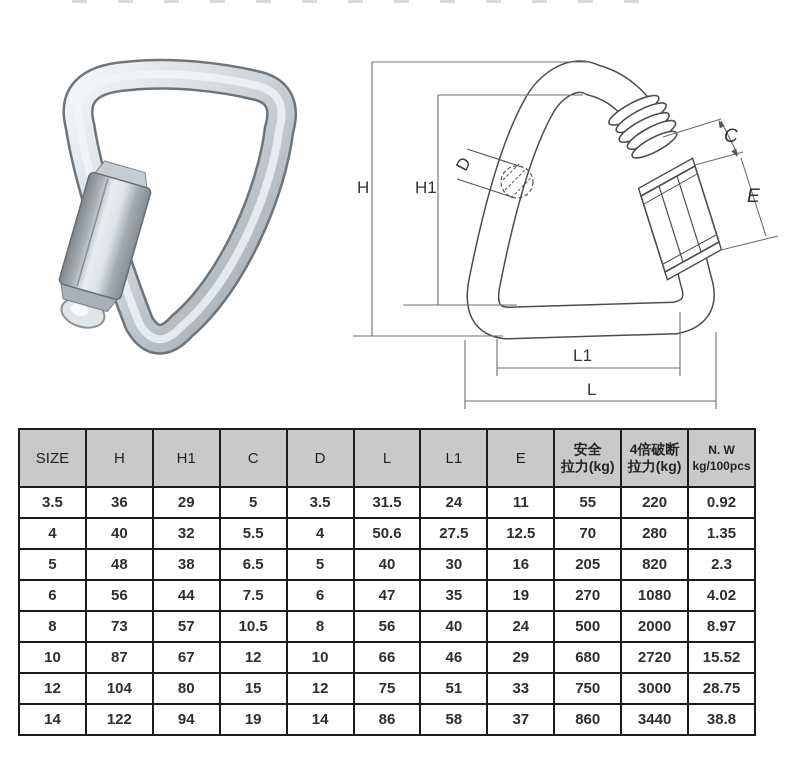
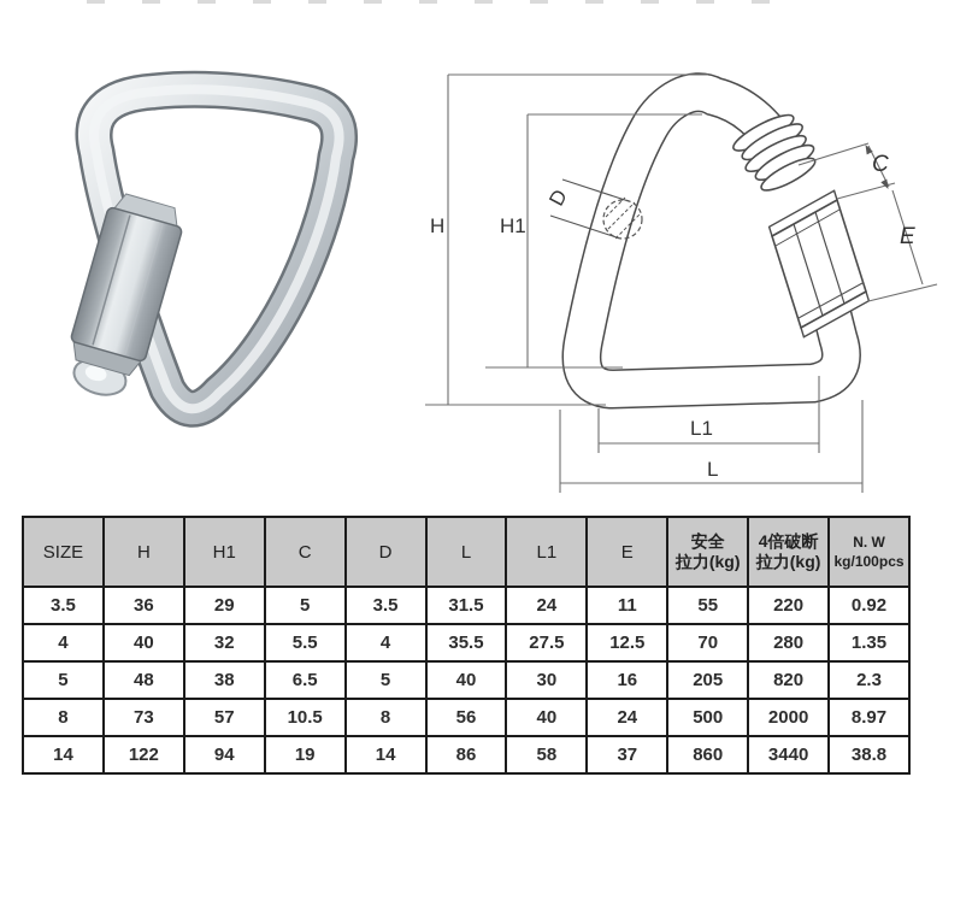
  H
  H1
  C
  E
  L1
  L
  SIZE	H	H1	C	D	L	L1	E	安全拉力(kg)	4倍破断拉力(kg)	N. Wkg/100pcs
  3.5	36	29	5	3.5	31.5	24	11	55	220	0.92
- 4	40	32	5.5	4	50.6	27.5	12.5	70	280	1.35
+ 4	40	32	5.5	4	35.5	27.5	12.5	70	280	1.35
  5	48	38	6.5	5	40	30	16	205	820	2.3
- 6	56	44	7.5	6	47	35	19	270	1080	4.02
  8	73	57	10.5	8	56	40	24	500	2000	8.97
- 10	87	67	12	10	66	46	29	680	2720	15.52
- 12	104	80	15	12	75	51	33	750	3000	28.75
  14	122	94	19	14	86	58	37	860	3440	38.8
